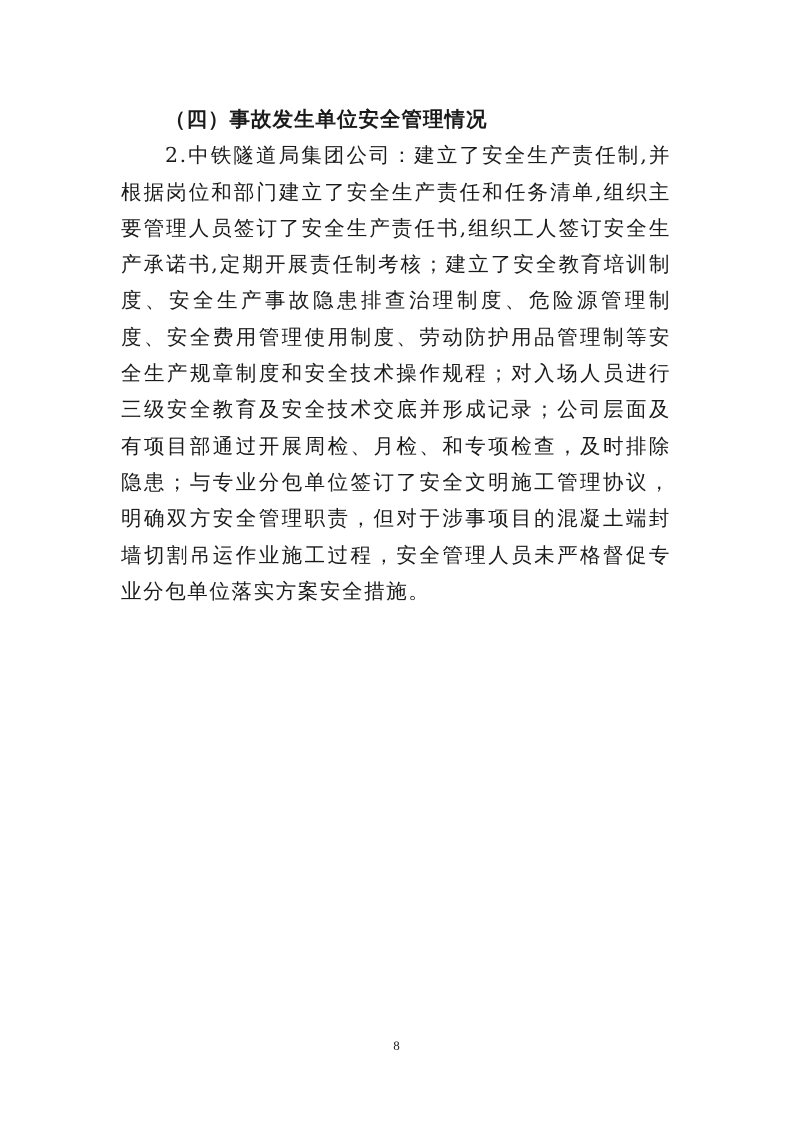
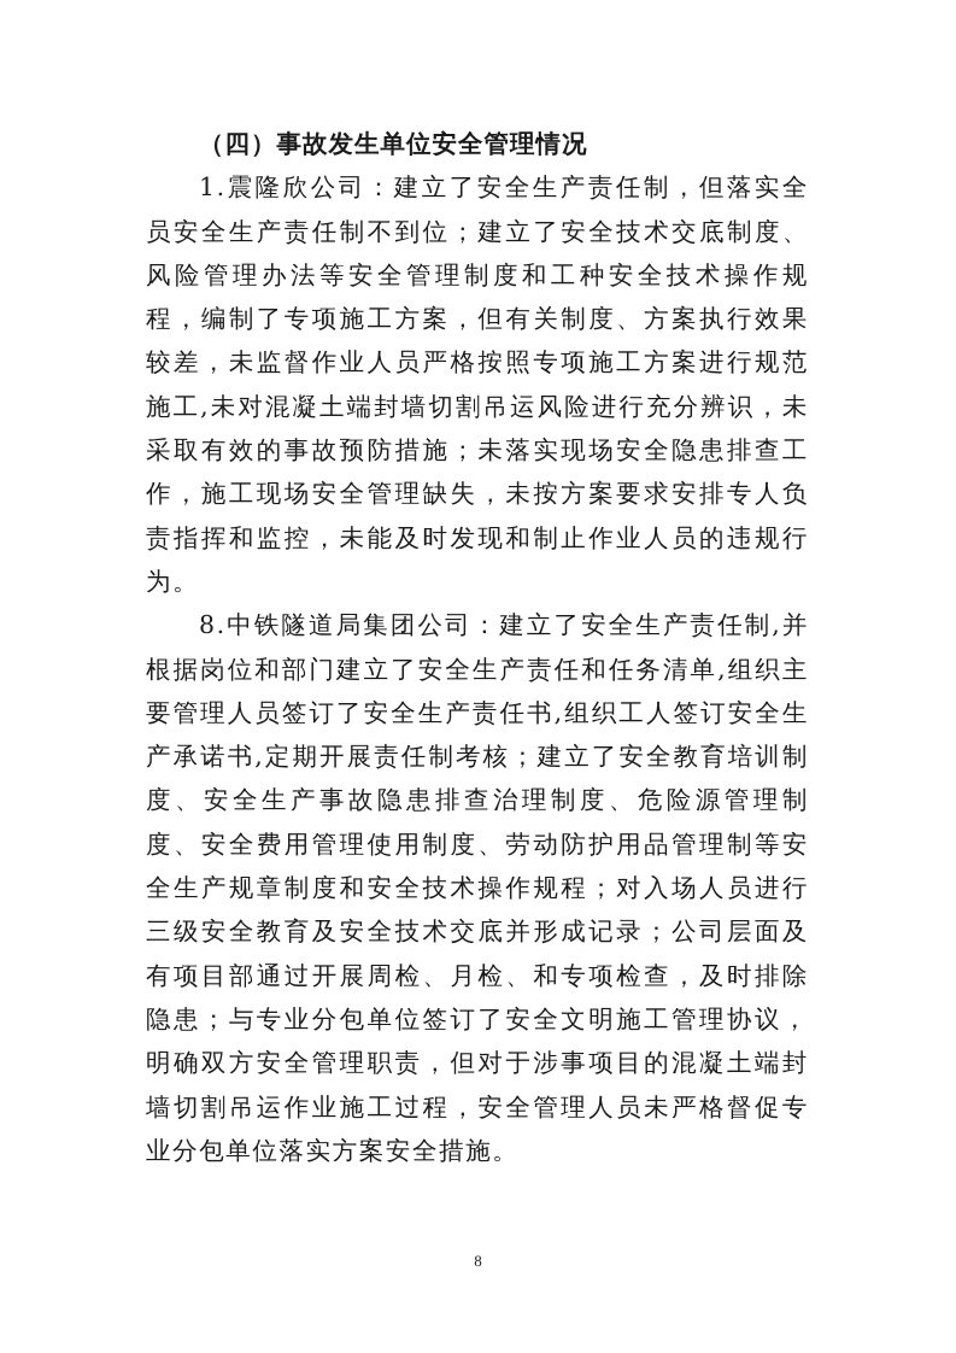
  （四）事故发生单位安全管理情况
+ 1.震隆欣公司：建立了安全生产责任制，但落实全员安全生产责任制不到位；建立了安全技术交底制度、风险管理办法等安全管理制度和工种安全技术操作规程，编制了专项施工方案，但有关制度、方案执行效果较差，未监督作业人员严格按照专项施工方案进行规范施工,未对混凝土端封墙切割吊运风险进行充分辨识，未采取有效的事故预防措施；未落实现场安全隐患排查工作，施工现场安全管理缺失，未按方案要求安排专人负责指挥和监控，未能及时发现和制止作业人员的违规行为。
- 2.中铁隧道局集团公司：建立了安全生产责任制,并根据岗位和部门建立了安全生产责任和任务清单,组织主要管理人员签订了安全生产责任书,组织工人签订安全生产承诺书,定期开展责任制考核；建立了安全教育培训制度、安全生产事故隐患排查治理制度、危险源管理制度、安全费用管理使用制度、劳动防护用品管理制等安全生产规章制度和安全技术操作规程；对入场人员进行三级安全教育及安全技术交底并形成记录；公司层面及有项目部通过开展周检、月检、和专项检查，及时排除隐患；与专业分包单位签订了安全文明施工管理协议，明确双方安全管理职责，但对于涉事项目的混凝土端封墙切割吊运作业施工过程，安全管理人员未严格督促专业分包单位落实方案安全措施。
+ 8.中铁隧道局集团公司：建立了安全生产责任制,并根据岗位和部门建立了安全生产责任和任务清单,组织主要管理人员签订了安全生产责任书,组织工人签订安全生产承诺书,定期开展责任制考核；建立了安全教育培训制度、安全生产事故隐患排查治理制度、危险源管理制度、安全费用管理使用制度、劳动防护用品管理制等安全生产规章制度和安全技术操作规程；对入场人员进行三级安全教育及安全技术交底并形成记录；公司层面及有项目部通过开展周检、月检、和专项检查，及时排除隐患；与专业分包单位签订了安全文明施工管理协议，明确双方安全管理职责，但对于涉事项目的混凝土端封墙切割吊运作业施工过程，安全管理人员未严格督促专业分包单位落实方案安全措施。
  8
